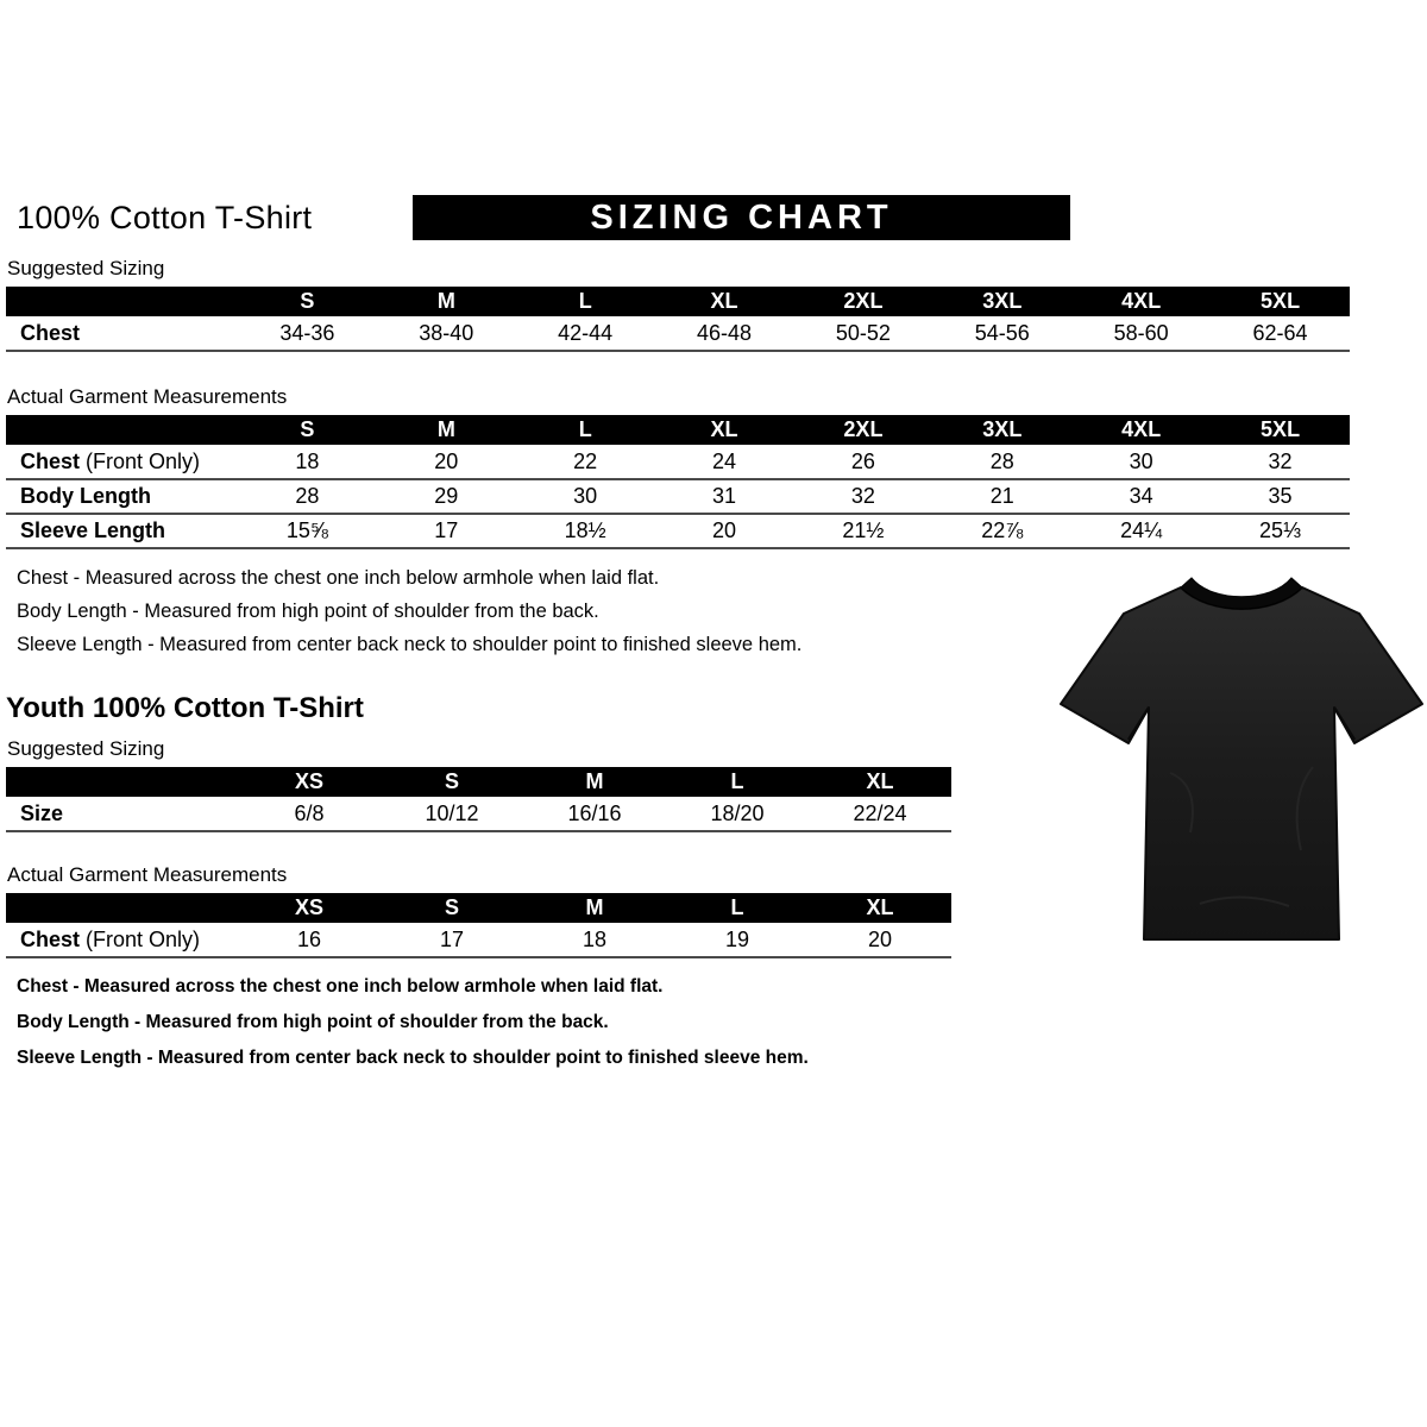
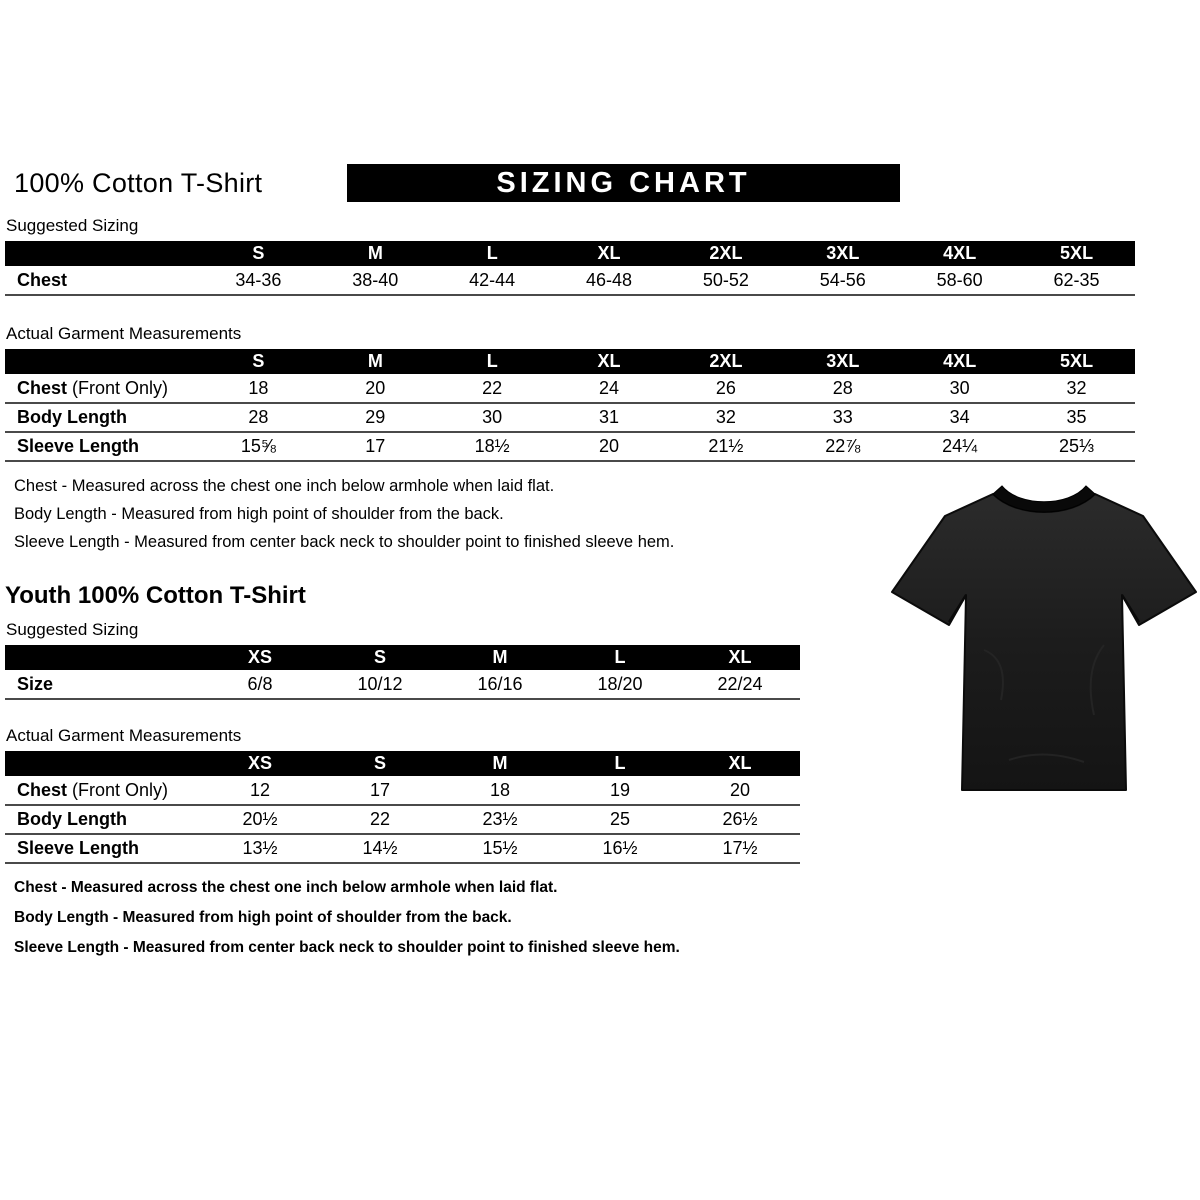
  100% Cotton T-Shirt
  SIZING CHART
  Suggested Sizing
  	S	M	L	XL	2XL	3XL	4XL	5XL
- Chest	34-36	38-40	42-44	46-48	50-52	54-56	58-60	62-64
+ Chest	34-36	38-40	42-44	46-48	50-52	54-56	58-60	62-35
  Actual Garment Measurements
  	S	M	L	XL	2XL	3XL	4XL	5XL
  Chest (Front Only)	18	20	22	24	26	28	30	32
- Body Length	28	29	30	31	32	21	34	35
+ Body Length	28	29	30	31	32	33	34	35
  Sleeve Length	15⅝	17	18½	20	21½	22⅞	24¼	25⅓
  Chest - Measured across the chest one inch below armhole when laid flat.
  Body Length - Measured from high point of shoulder from the back.
  Sleeve Length - Measured from center back neck to shoulder point to finished sleeve hem.
  Youth 100% Cotton T-Shirt
  Suggested Sizing
  	XS	S	M	L	XL
  Size	6/8	10/12	16/16	18/20	22/24
  Actual Garment Measurements
  	XS	S	M	L	XL
- Chest (Front Only)	16	17	18	19	20
+ Chest (Front Only)	12	17	18	19	20
+ Body Length	20½	22	23½	25	26½
+ Sleeve Length	13½	14½	15½	16½	17½
  Chest - Measured across the chest one inch below armhole when laid flat.
  Body Length - Measured from high point of shoulder from the back.
  Sleeve Length - Measured from center back neck to shoulder point to finished sleeve hem.
